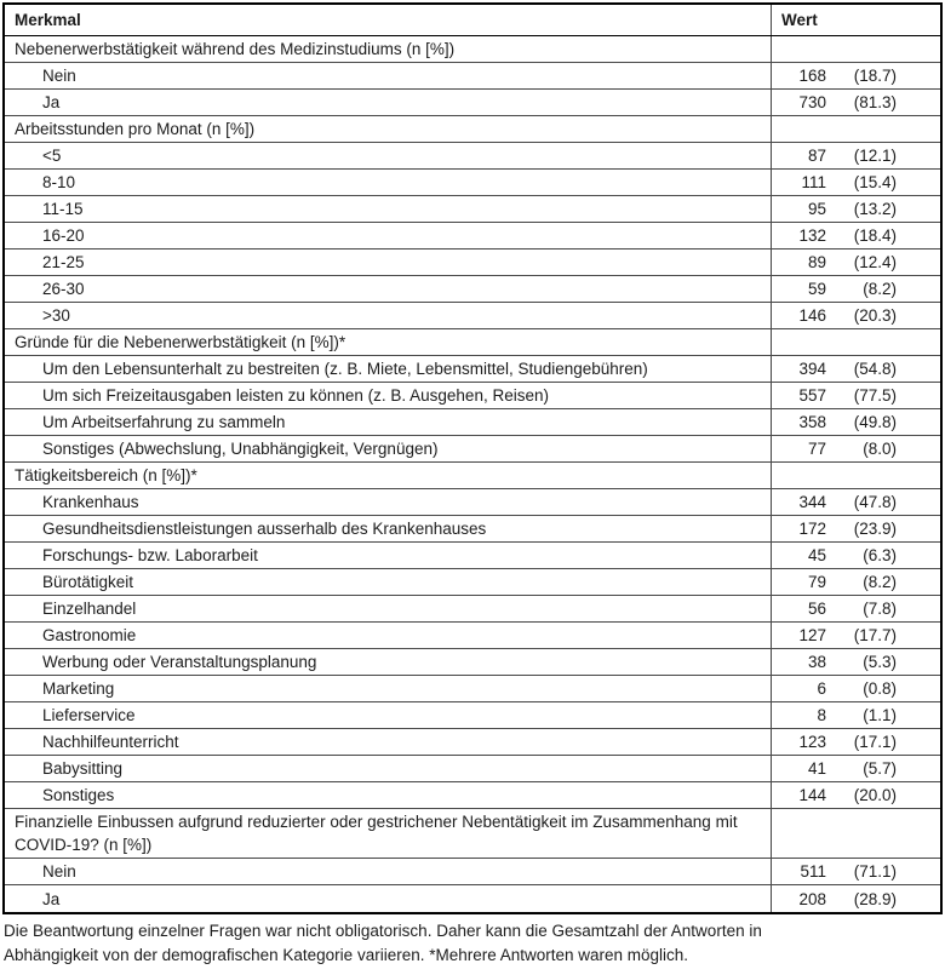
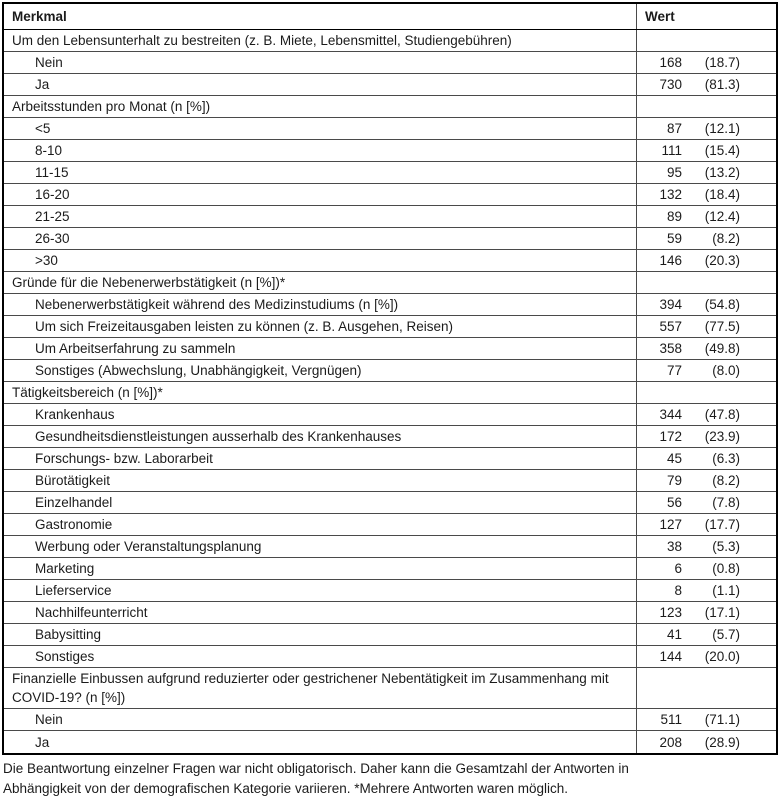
  Merkmal
  Wert
- Nebenerwerbstätigkeit während des Medizinstudiums (n [%])
+ Um den Lebensunterhalt zu bestreiten (z. B. Miete, Lebensmittel, Studiengebühren)
  Nein
  168
  (18.7)
  Ja
  730
  (81.3)
  Arbeitsstunden pro Monat (n [%])
  <5
  87
  (12.1)
  8-10
  111
  (15.4)
  11-15
  95
  (13.2)
  16-20
  132
  (18.4)
  21-25
  89
  (12.4)
  26-30
  59
  (8.2)
  >30
  146
  (20.3)
  Gründe für die Nebenerwerbstätigkeit (n [%])*
- Um den Lebensunterhalt zu bestreiten (z. B. Miete, Lebensmittel, Studiengebühren)
+ Nebenerwerbstätigkeit während des Medizinstudiums (n [%])
  394
  (54.8)
  Um sich Freizeitausgaben leisten zu können (z. B. Ausgehen, Reisen)
  557
  (77.5)
  Um Arbeitserfahrung zu sammeln
  358
  (49.8)
  Sonstiges (Abwechslung, Unabhängigkeit, Vergnügen)
  77
  (8.0)
  Tätigkeitsbereich (n [%])*
  Krankenhaus
  344
  (47.8)
  Gesundheitsdienstleistungen ausserhalb des Krankenhauses
  172
  (23.9)
  Forschungs- bzw. Laborarbeit
  45
  (6.3)
  Bürotätigkeit
  79
  (8.2)
  Einzelhandel
  56
  (7.8)
  Gastronomie
  127
  (17.7)
  Werbung oder Veranstaltungsplanung
  38
  (5.3)
  Marketing
  6
  (0.8)
  Lieferservice
  8
  (1.1)
  Nachhilfeunterricht
  123
  (17.1)
  Babysitting
  41
  (5.7)
  Sonstiges
  144
  (20.0)
  Finanzielle Einbussen aufgrund reduzierter oder gestrichener Nebentätigkeit im Zusammenhang mit COVID-19? (n [%])
  Nein
  511
  (71.1)
  Ja
  208
  (28.9)
  Die Beantwortung einzelner Fragen war nicht obligatorisch. Daher kann die Gesamtzahl der Antworten in
  Abhängigkeit von der demografischen Kategorie variieren. *Mehrere Antworten waren möglich.
